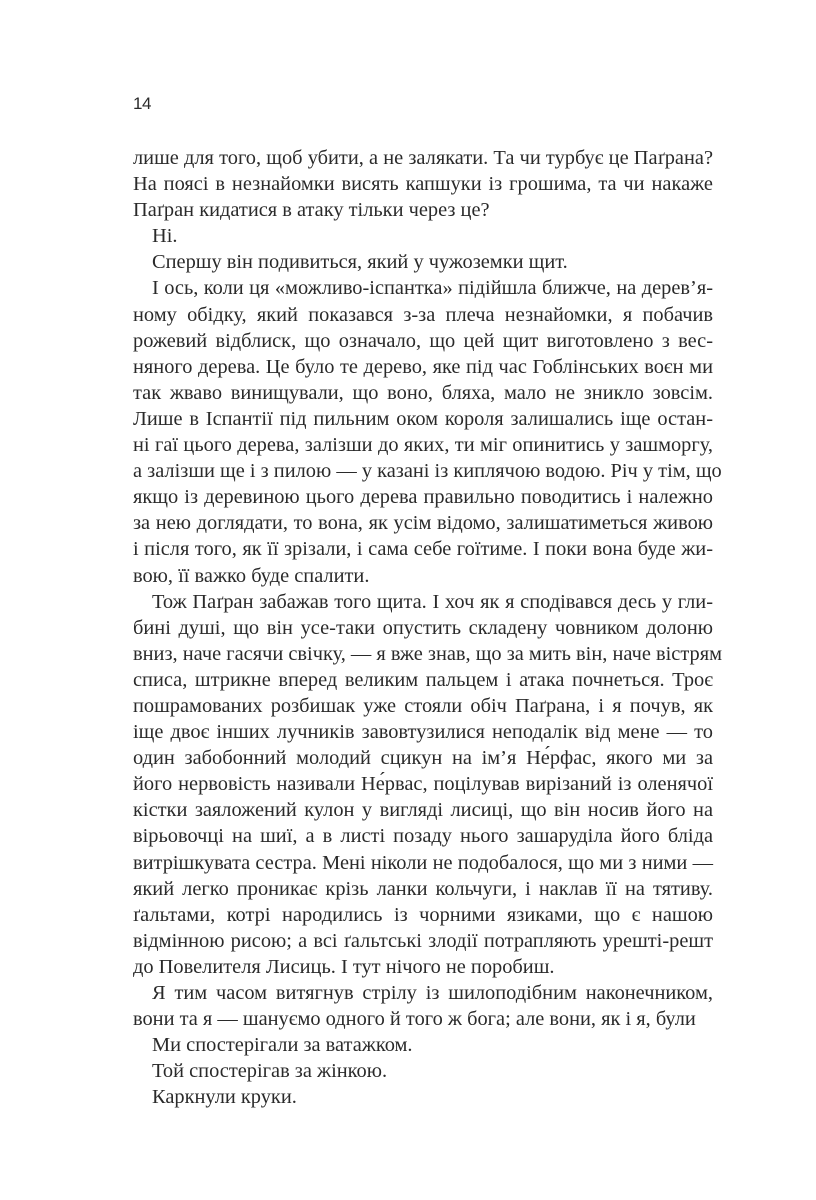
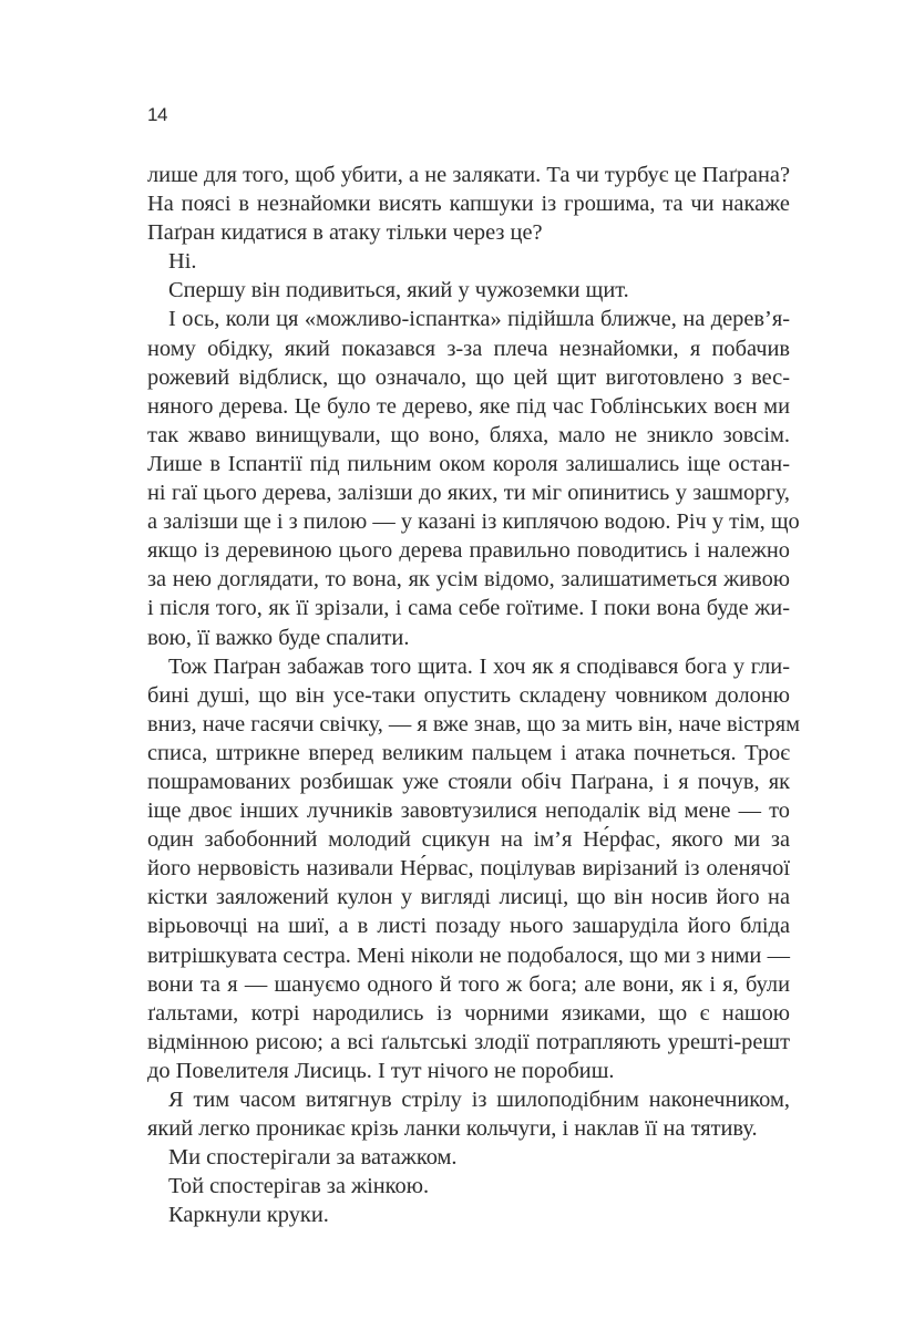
  14
  лише для того, щоб убити, а не залякати. Та чи турбує це Паґрана?
  На поясі в незнайомки висять капшуки із грошима, та чи накаже
  Паґран кидатися в атаку тільки через це?
  Ні.
  Спершу він подивиться, який у чужоземки щит.
  І ось, коли ця «можливо-іспантка» підійшла ближче, на дерев’я-
  ному обідку, який показався з-за плеча незнайомки, я побачив
  рожевий відблиск, що означало, що цей щит виготовлено з вес-
  няного дерева. Це було те дерево, яке під час Гоблінських воєн ми
  так жваво винищували, що воно, бляха, мало не зникло зовсім.
  Лише в Іспантії під пильним оком короля залишались іще остан-
  ні гаї цього дерева, залізши до яких, ти міг опинитись у зашморгу,
  а залізши ще і з пилою — у казані із киплячою водою. Річ у тім, що
  якщо із деревиною цього дерева правильно поводитись і належно
  за нею доглядати, то вона, як усім відомо, залишатиметься живою
  і після того, як її зрізали, і сама себе гоїтиме. І поки вона буде жи-
  вою, її важко буде спалити.
- Тож Паґран забажав того щита. І хоч як я сподівався десь у гли-
+ Тож Паґран забажав того щита. І хоч як я сподівався бога у гли-
  бині душі, що він усе-таки опустить складену човником долоню
  вниз, наче гасячи свічку, — я вже знав, що за мить він, наче вістрям
  списа, штрикне вперед великим пальцем і атака почнеться. Троє
  пошрамованих розбишак уже стояли обіч Паґрана, і я почув, як
  іще двоє інших лучників завовтузилися неподалік від мене — то
  один забобонний молодий сцикун на ім’я Не́рфас, якого ми за
  його нервовість називали Не́рвас, поцілував вирізаний із оленячої
  кістки заяложений кулон у вигляді лисиці, що він носив його на
  вірьовочці на шиї, а в листі позаду нього зашаруділа його бліда
  витрішкувата сестра. Мені ніколи не подобалося, що ми з ними —
- який легко проникає крізь ланки кольчуги, і наклав її на тятиву.
+ вони та я — шануємо одного й того ж бога; але вони, як і я, були
  ґальтами, котрі народились із чорними язиками, що є нашою
  відмінною рисою; а всі ґальтські злодії потрапляють урешті-решт
  до Повелителя Лисиць. І тут нічого не поробиш.
  Я тим часом витягнув стрілу із шилоподібним наконечником,
- вони та я — шануємо одного й того ж бога; але вони, як і я, були
+ який легко проникає крізь ланки кольчуги, і наклав її на тятиву.
  Ми спостерігали за ватажком.
  Той спостерігав за жінкою.
  Каркнули круки.
